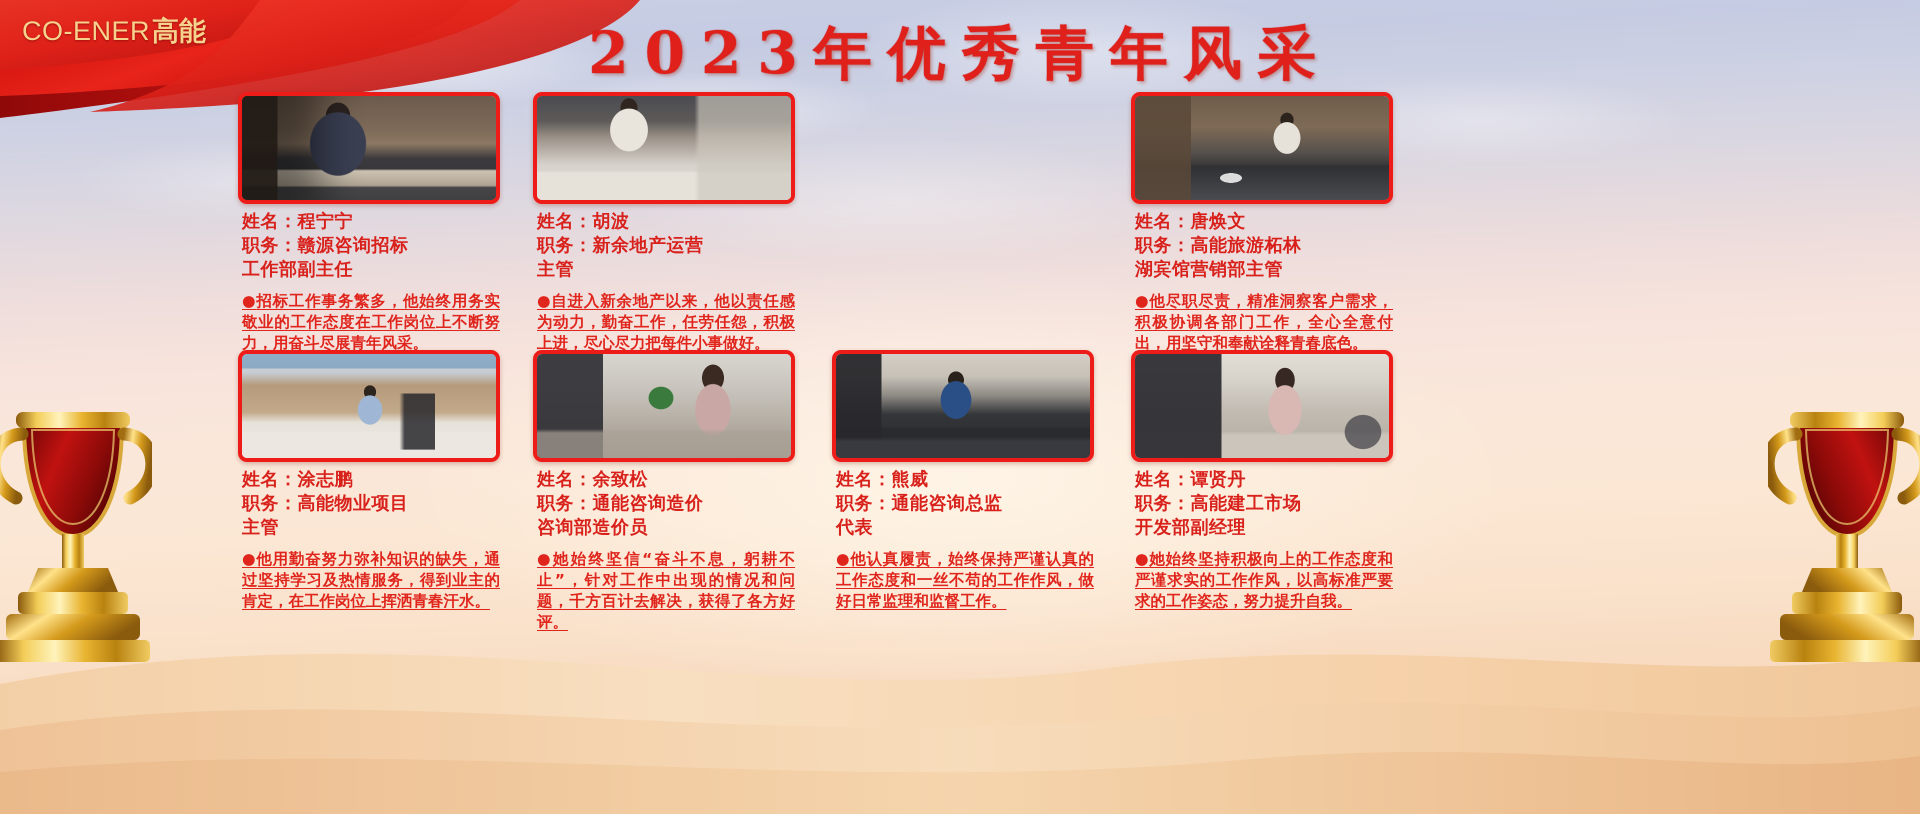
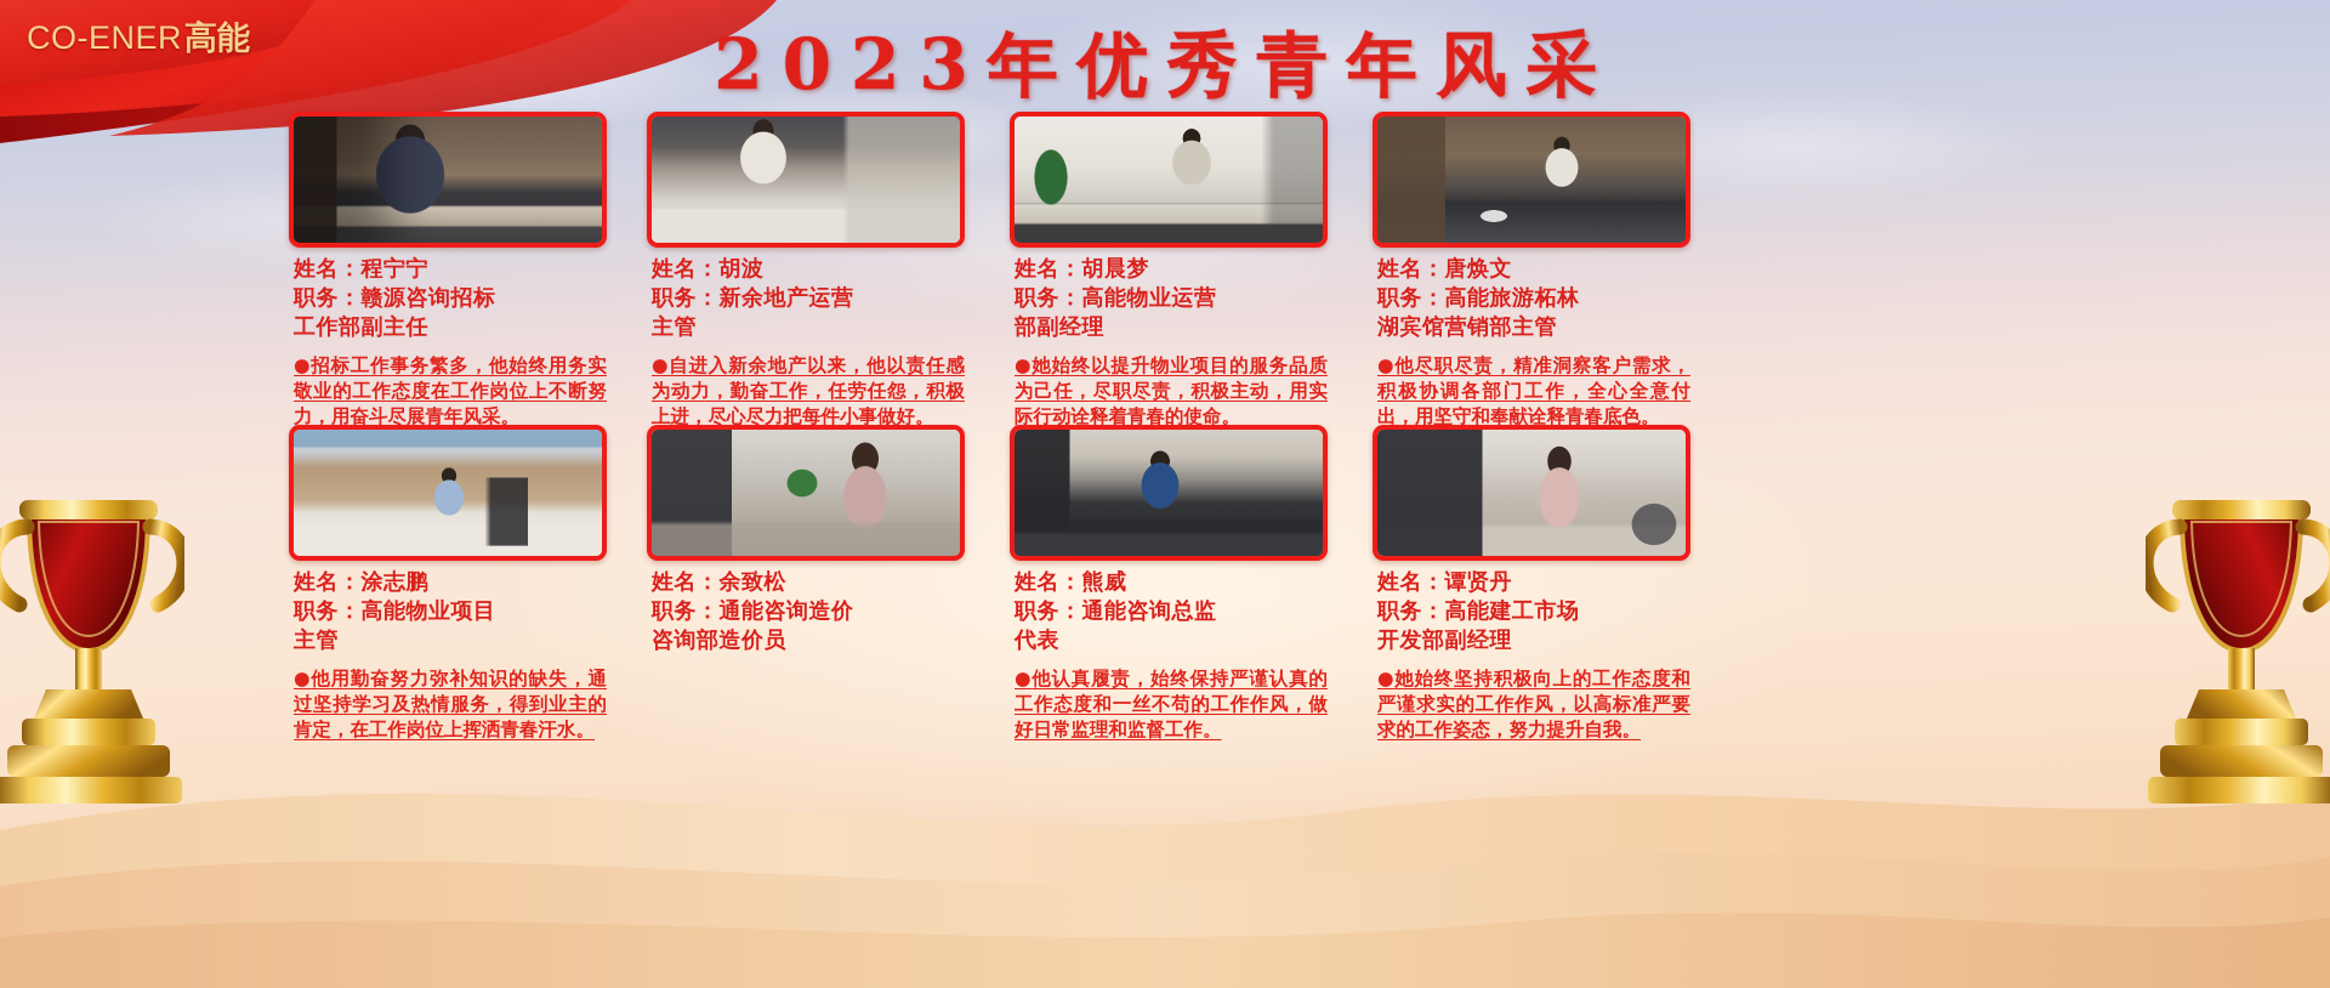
  CO-ENER高能
  2023年优秀青年风采
  姓名：程宁宁
  职务：赣源咨询招标
  工作部副主任
  ●招标工作事务繁多，他始终用务实敬业的工作态度在工作岗位上不断努力，用奋斗尽展青年风采。
  姓名：胡波
  职务：新余地产运营
  主管
  ●自进入新余地产以来，他以责任感为动力，勤奋工作，任劳任怨，积极上进，尽心尽力把每件小事做好。
+ 姓名：胡晨梦
+ 职务：高能物业运营
+ 部副经理
+ ●她始终以提升物业项目的服务品质为己任，尽职尽责，积极主动，用实际行动诠释着青春的使命。
  姓名：唐焕文
  职务：高能旅游柘林
  湖宾馆营销部主管
  ●他尽职尽责，精准洞察客户需求，积极协调各部门工作，全心全意付出，用坚守和奉献诠释青春底色。
  姓名：涂志鹏
  职务：高能物业项目
  主管
  ●他用勤奋努力弥补知识的缺失，通过坚持学习及热情服务，得到业主的肯定，在工作岗位上挥洒青春汗水。
  姓名：余致松
  职务：通能咨询造价
  咨询部造价员
- ●她始终坚信“奋斗不息，躬耕不止”，针对工作中出现的情况和问题，千方百计去解决，获得了各方好评。
  姓名：熊威
  职务：通能咨询总监
  代表
  ●他认真履责，始终保持严谨认真的工作态度和一丝不苟的工作作风，做好日常监理和监督工作。
  姓名：谭贤丹
  职务：高能建工市场
  开发部副经理
  ●她始终坚持积极向上的工作态度和严谨求实的工作作风，以高标准严要求的工作姿态，努力提升自我。
